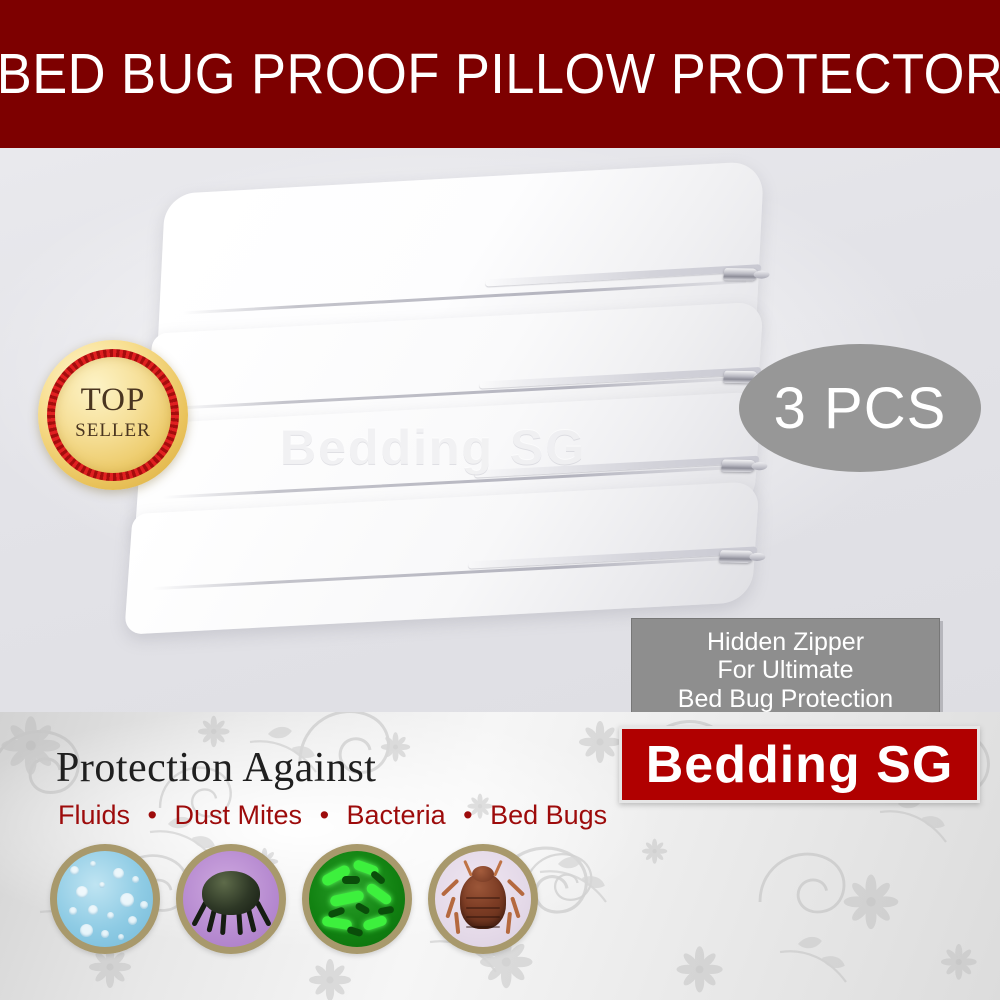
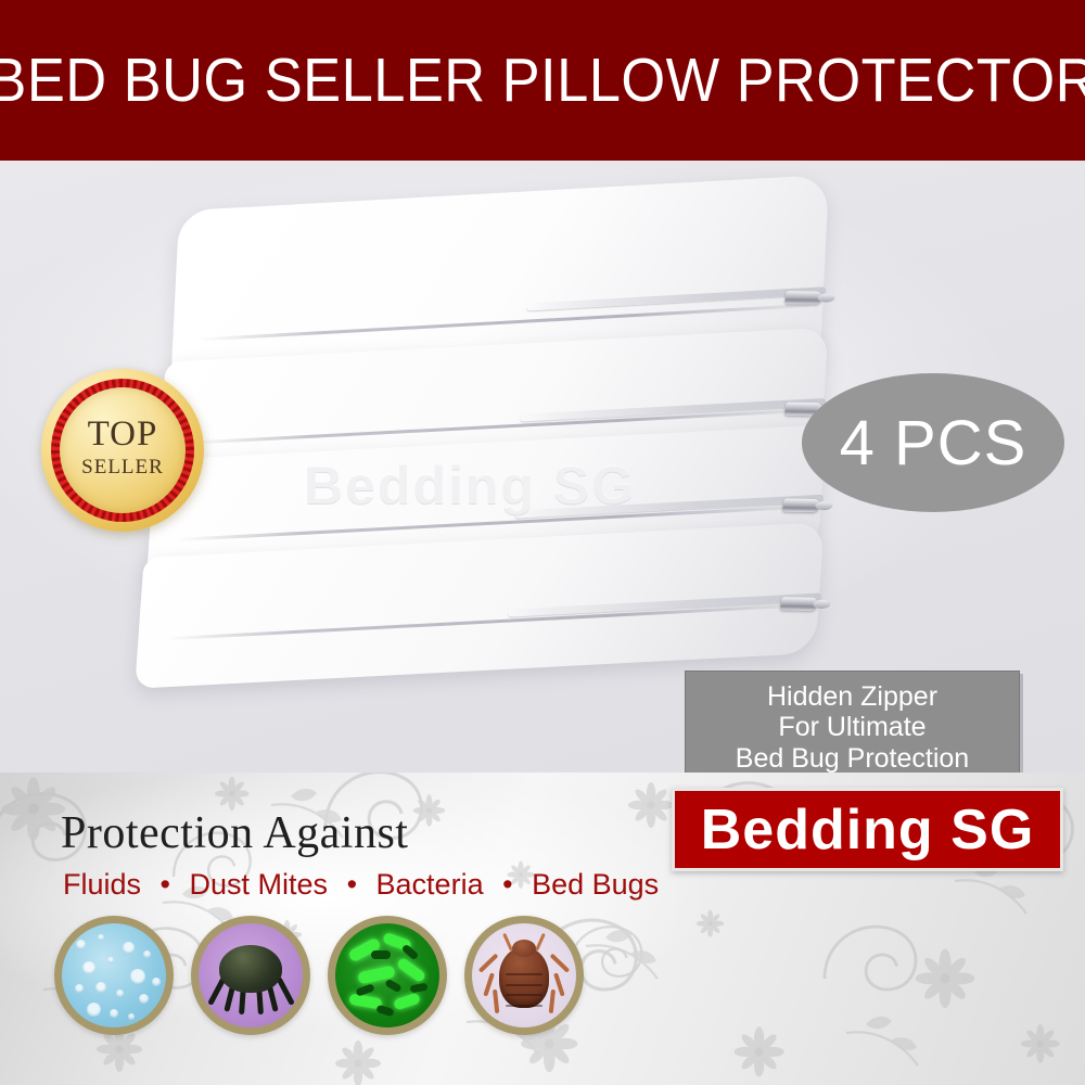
- BED BUG PROOF PILLOW PROTECTOR
+ BED BUG SELLER PILLOW PROTECTOR
  Bedding SG
  TOP
  SELLER
- 3 PCS
+ 4 PCS
  Hidden Zipper
  For Ultimate
  Bed Bug Protection
  Protection Against
  Fluids • Dust Mites • Bacteria • Bed Bugs
  Bedding SG
